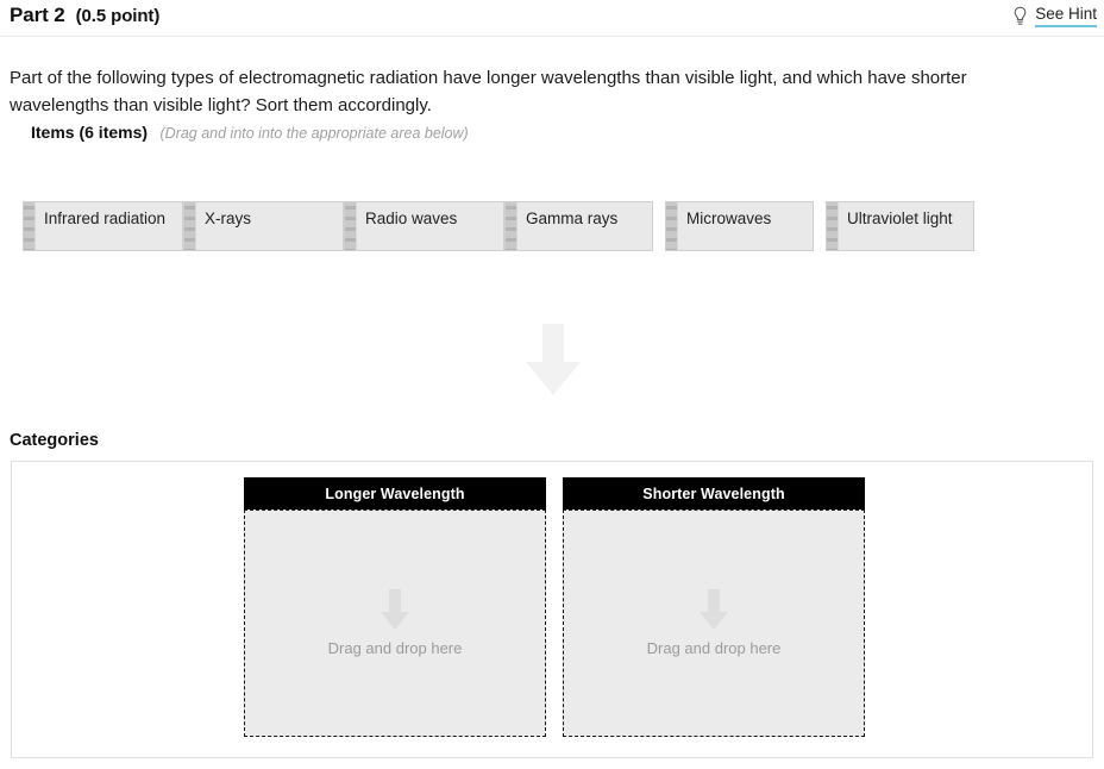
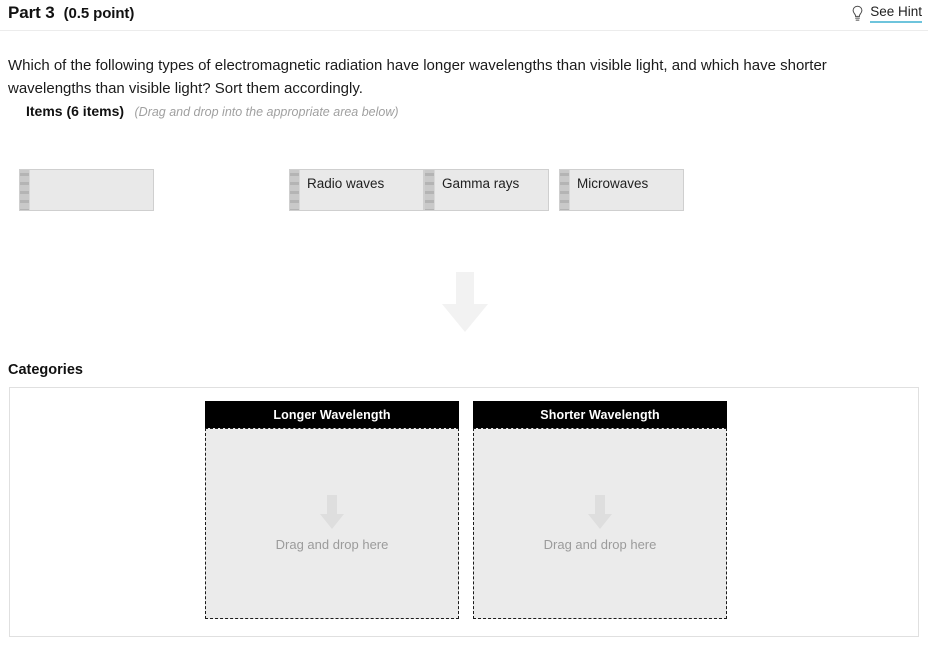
- Part 2 (0.5 point)
+ Part 3 (0.5 point)
  See Hint
- Part of the following types of electromagnetic radiation have longer wavelengths than visible light, and which have shorter wavelengths than visible light? Sort them accordingly.
+ Which of the following types of electromagnetic radiation have longer wavelengths than visible light, and which have shorter wavelengths than visible light? Sort them accordingly.
- Items (6 items) (Drag and into into the appropriate area below)
+ Items (6 items) (Drag and drop into the appropriate area below)
- Infrared radiation
- X-rays
  Radio waves
  Gamma rays
  Microwaves
- Ultraviolet light
  Categories
  Longer Wavelength
  Drag and drop here
  Shorter Wavelength
  Drag and drop here
